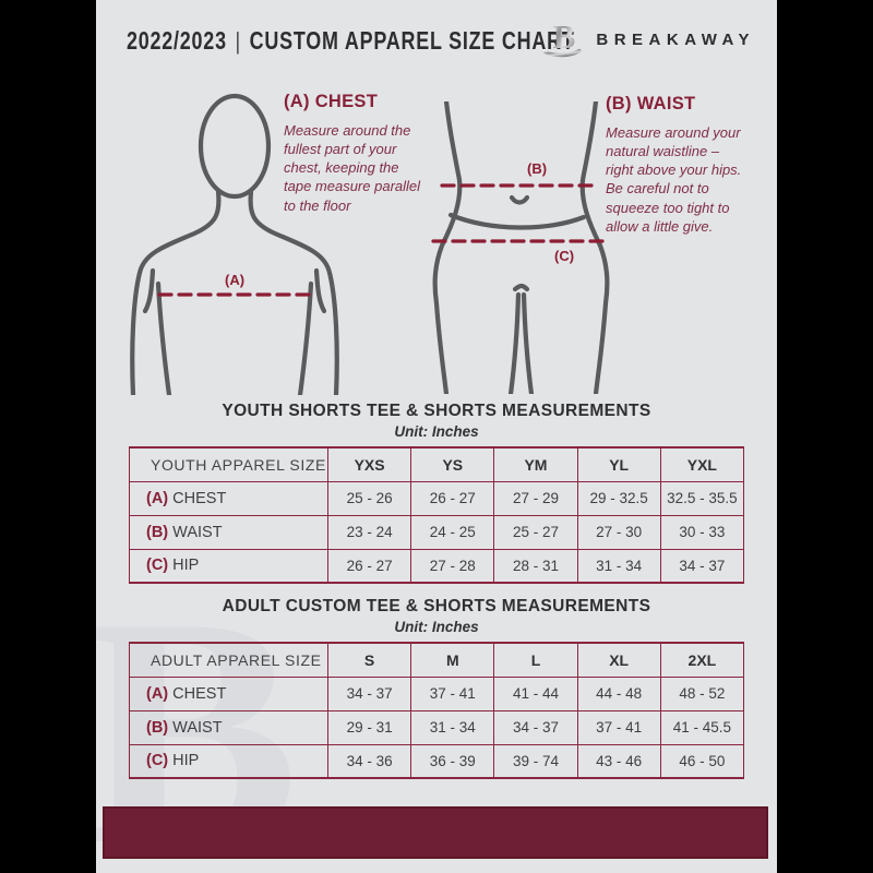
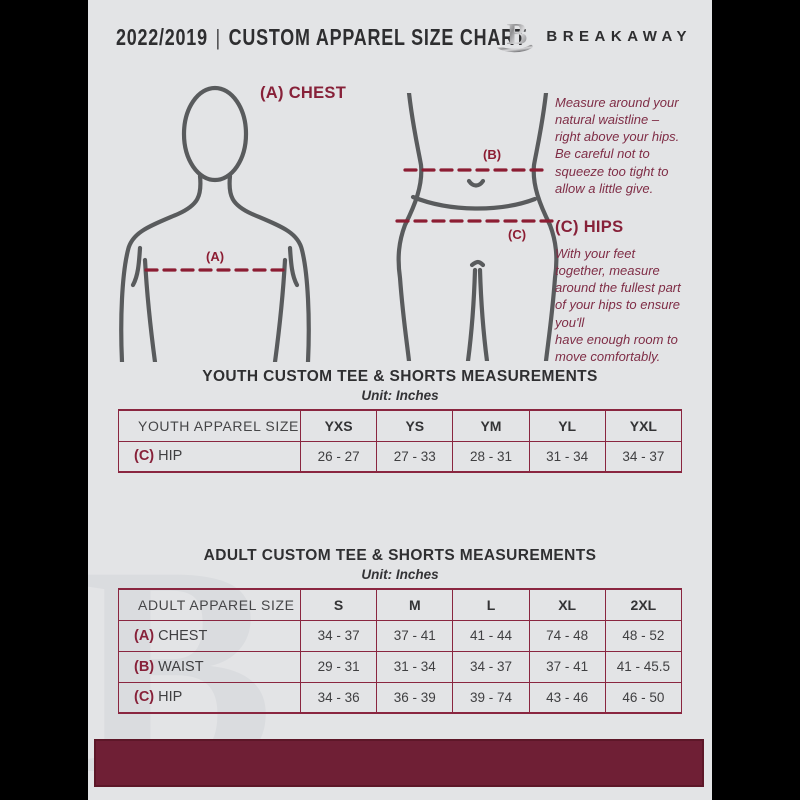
- 2022/2023 | CUSTOM APPAREL SIZE CHA
+ 2022/2019 | CUSTOM APPAREL SIZE CHA
  B
  BREAKAWAY
  B
  (A)
  (B)
  (C)
  (A) CHEST
- Measure around the
- fullest part of your
- chest, keeping the
- tape measure parallel
- to the floor
- (B) WAIST
  Measure around your
  natural waistline –
  right above your hips.
  Be careful not to
  squeeze too tight to
  allow a little give.
+ (C) HIPS
+ With your feet
+ together, measure
+ around the fullest part
+ of your hips to ensure
+ you'll
+ have enough room to
+ move comfortably.
- YOUTH SHORTS TEE & SHORTS MEASUREMENTS
+ YOUTH CUSTOM TEE & SHORTS MEASUREMENTS
  Unit: Inches
  YOUTH APPAREL SIZE	YXS	YS	YM	YL	YXL
- (A) CHEST	25 - 26	26 - 27	27 - 29	29 - 32.5	32.5 - 35.5
- (B) WAIST	23 - 24	24 - 25	25 - 27	27 - 30	30 - 33
- (C) HIP	26 - 27	27 - 28	28 - 31	31 - 34	34 - 37
+ (C) HIP	26 - 27	27 - 33	28 - 31	31 - 34	34 - 37
  ADULT CUSTOM TEE & SHORTS MEASUREMENTS
  Unit: Inches
  ADULT APPAREL SIZE	S	M	L	XL	2XL
- (A) CHEST	34 - 37	37 - 41	41 - 44	44 - 48	48 - 52
+ (A) CHEST	34 - 37	37 - 41	41 - 44	74 - 48	48 - 52
  (B) WAIST	29 - 31	31 - 34	34 - 37	37 - 41	41 - 45.5
  (C) HIP	34 - 36	36 - 39	39 - 74	43 - 46	46 - 50
